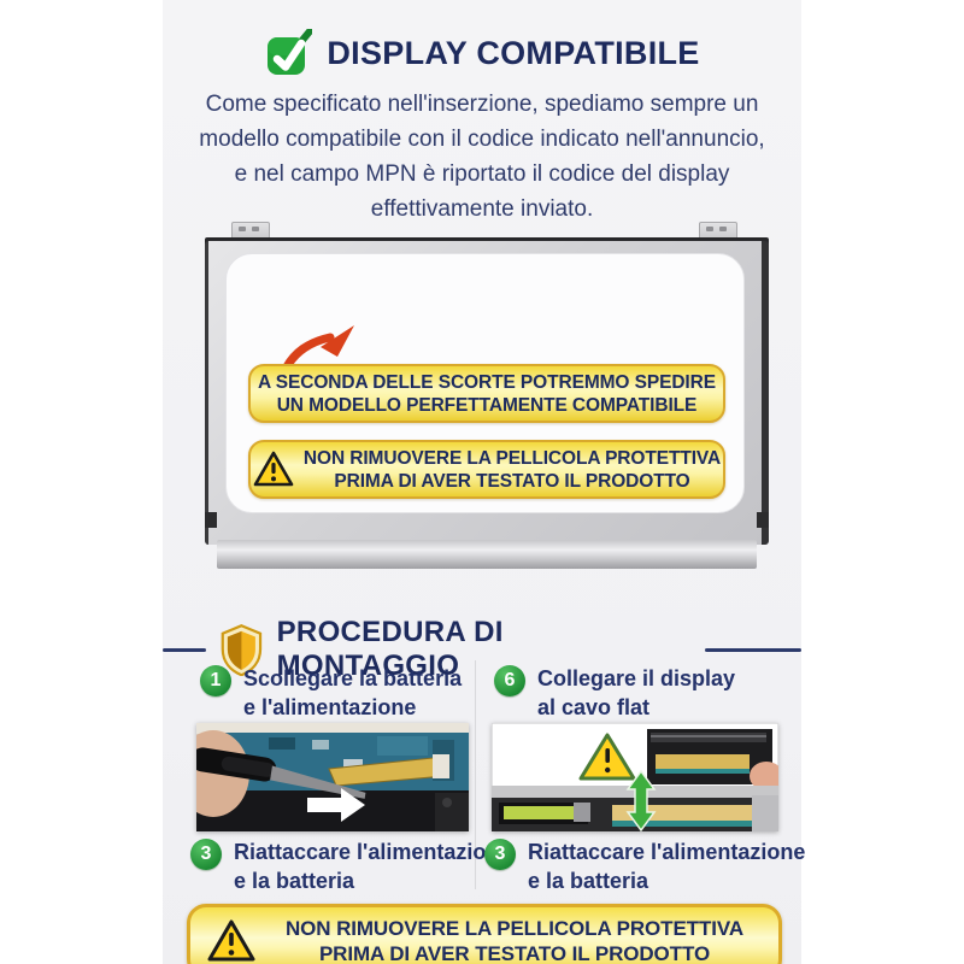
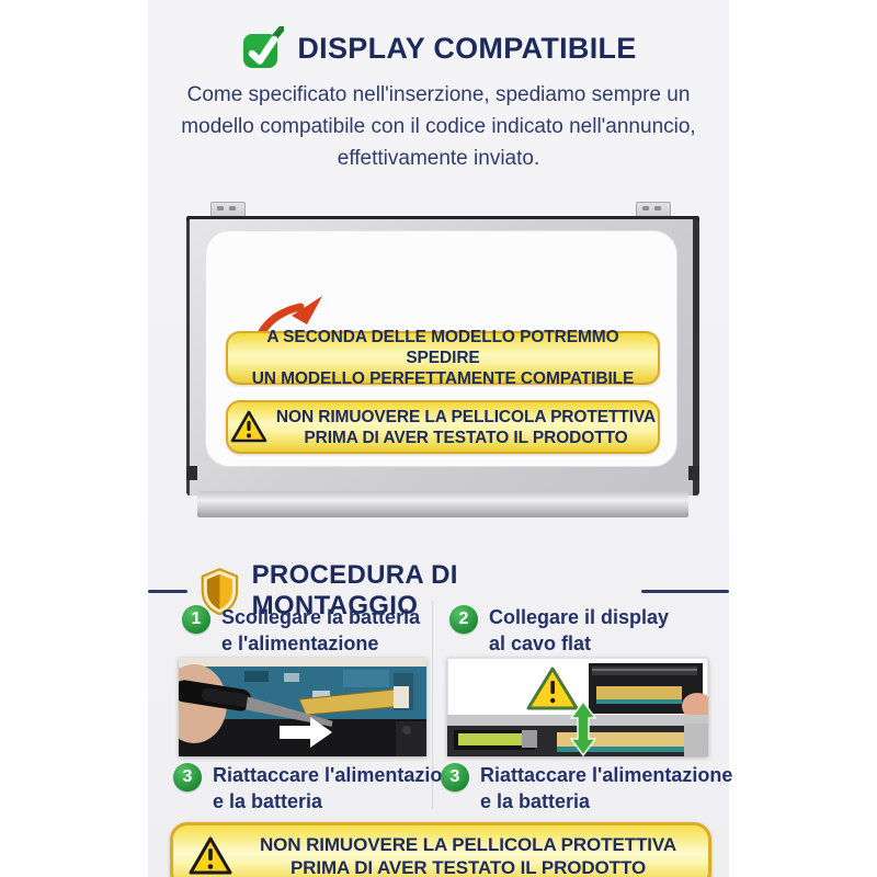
  DISPLAY COMPATIBILE
  Come specificato nell'inserzione, spediamo sempre un
  modello compatibile con il codice indicato nell'annuncio,
- e nel campo MPN è riportato il codice del display
  effettivamente inviato.
- A SECONDA DELLE SCORTE POTREMMO SPEDIRE
+ A SECONDA DELLE MODELLO POTREMMO SPEDIRE
  UN MODELLO PERFETTAMENTE COMPATIBILE
  NON RIMUOVERE LA PELLICOLA PROTETTIVA
  PRIMA DI AVER TESTATO IL PRODOTTO
  PROCEDURA DI MONTAGGIO
  1
  Scollegare la batteria
  e l'alimentazione
- 6
+ 2
  Collegare il display
  al cavo flat
  3
  Riattaccare l'alimentazio
  e la batteria
  3
  Riattaccare l'alimentazione
  e la batteria
  NON RIMUOVERE LA PELLICOLA PROTETTIVA
  PRIMA DI AVER TESTATO IL PRODOTTO
